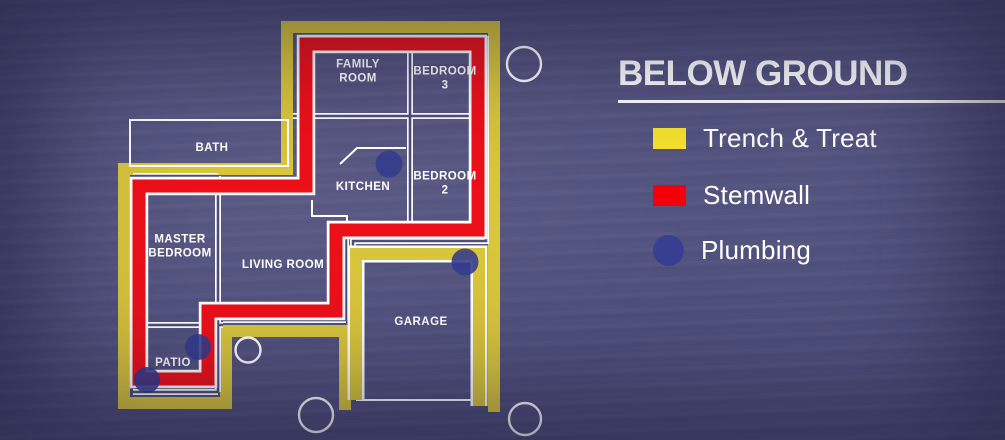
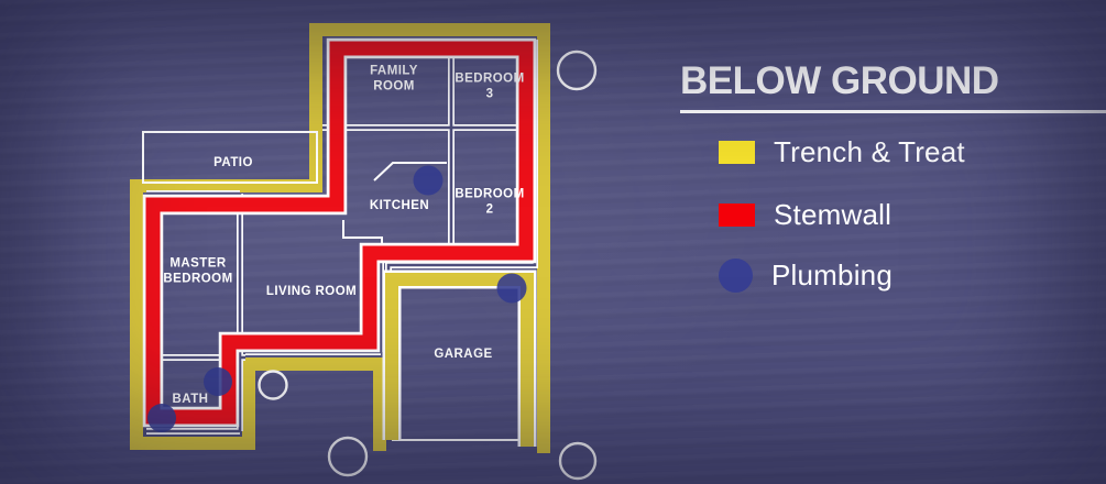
  FAMILY
  ROOM
  BEDROOM
  3
- BATH
+ PATIO
  KITCHEN
  BEDROOM
  2
  MASTER
  BEDROOM
  LIVING ROOM
  GARAGE
- PATIO
+ BATH
  BELOW GROUND
  Trench & Treat
  Stemwall
  Plumbing
